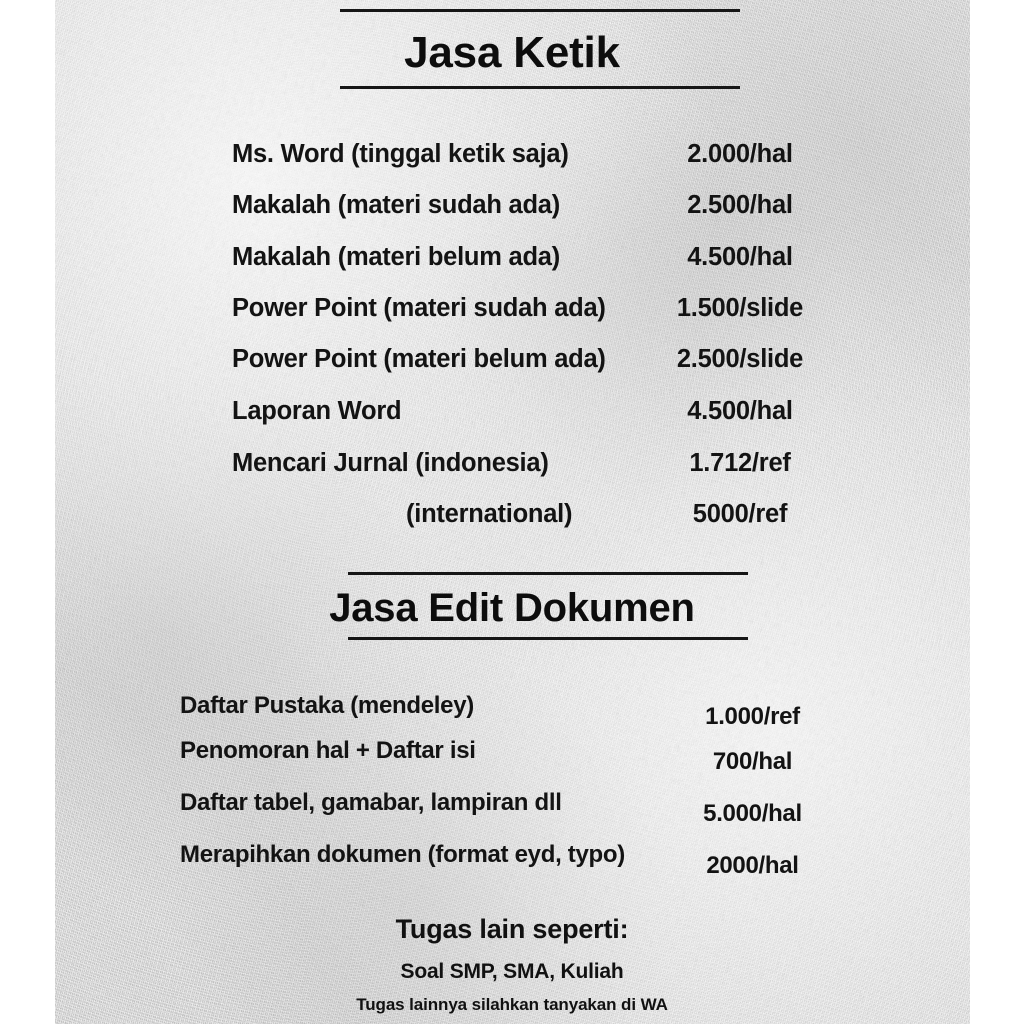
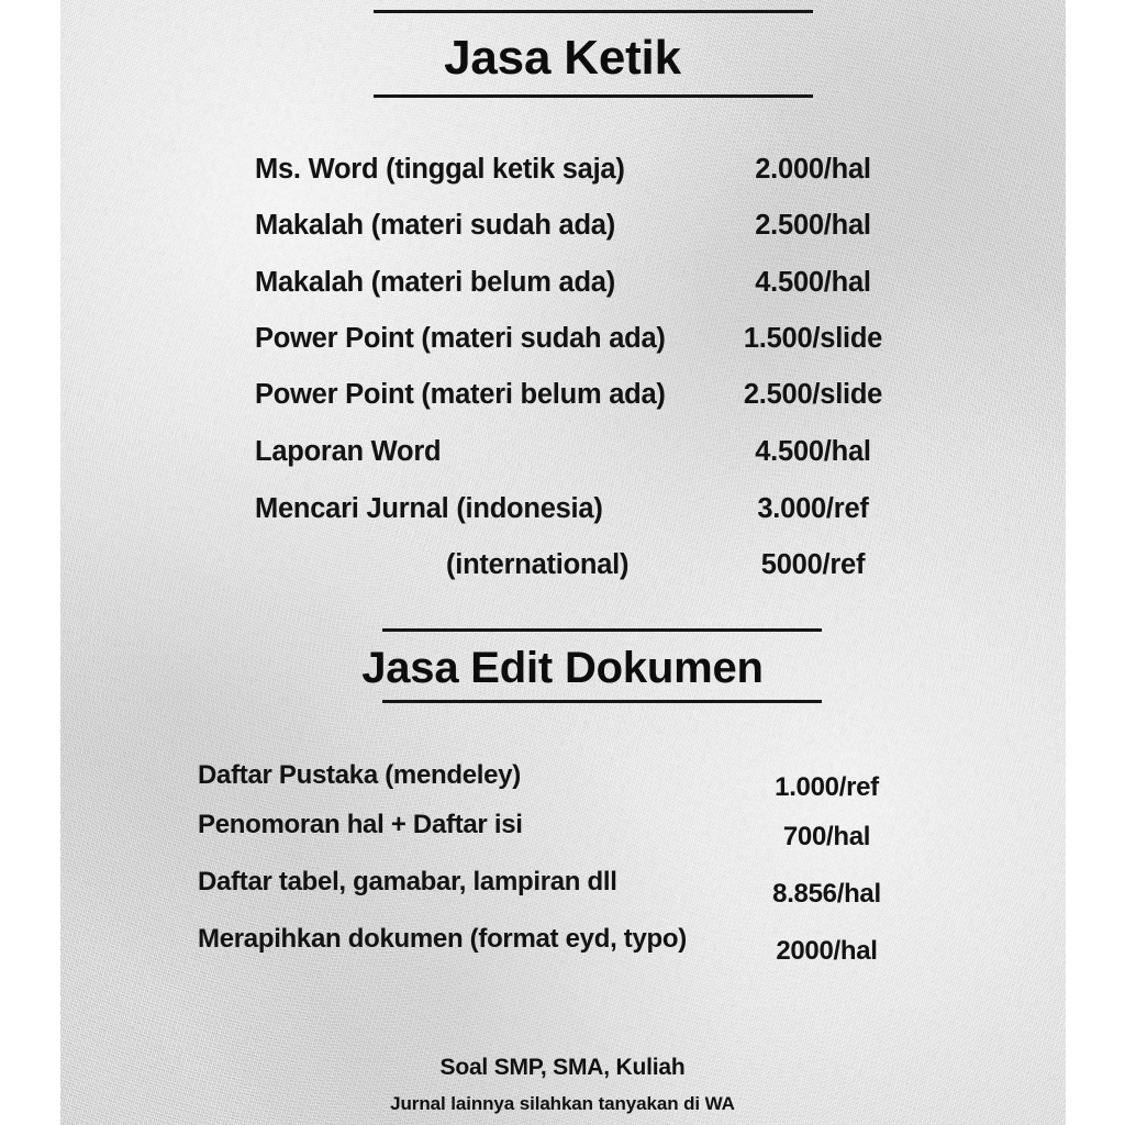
  Jasa Ketik
  Ms. Word (tinggal ketik saja)
  2.000/hal
  Makalah (materi sudah ada)
  2.500/hal
  Makalah (materi belum ada)
  4.500/hal
  Power Point (materi sudah ada)
  1.500/slide
  Power Point (materi belum ada)
  2.500/slide
  Laporan Word
  4.500/hal
  Mencari Jurnal (indonesia)
- 1.712/ref
+ 3.000/ref
  (international)
  5000/ref
  Jasa Edit Dokumen
  Daftar Pustaka (mendeley)
  1.000/ref
  Penomoran hal + Daftar isi
  700/hal
  Daftar tabel, gamabar, lampiran dll
- 5.000/hal
+ 8.856/hal
  Merapihkan dokumen (format eyd, typo)
  2000/hal
- Tugas lain seperti:
  Soal SMP, SMA, Kuliah
- Tugas lainnya silahkan tanyakan di WA
+ Jurnal lainnya silahkan tanyakan di WA
